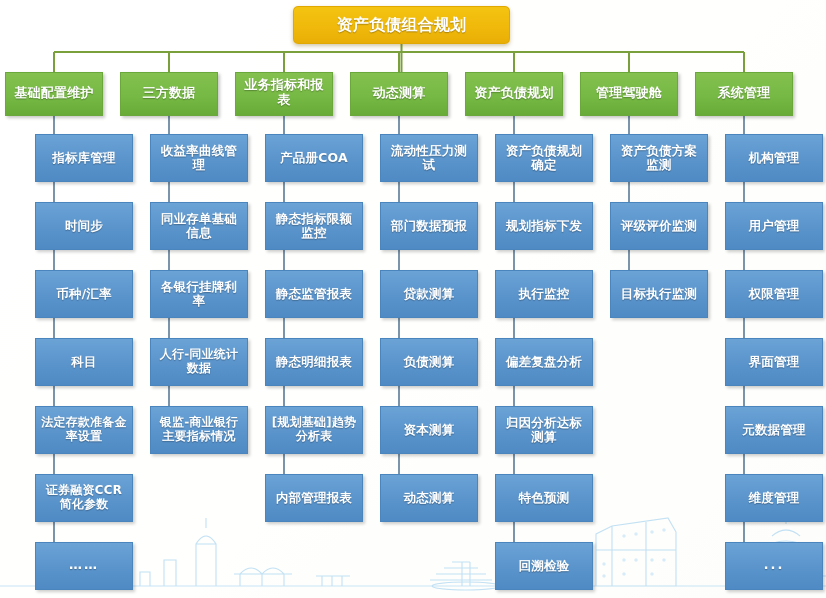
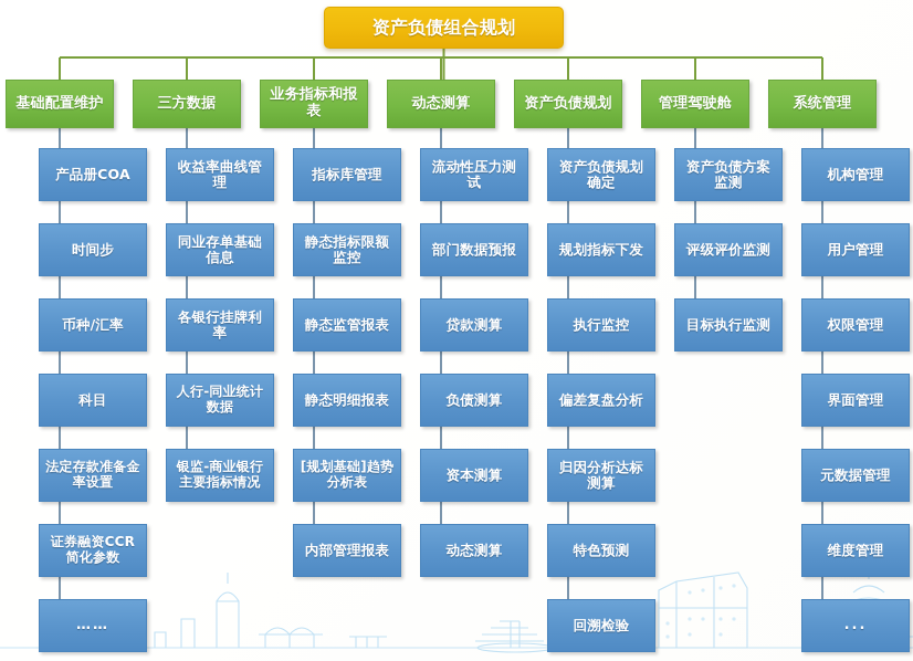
  资产负债组合规划
  基础配置维护
- 指标库管理
+ 产品册COA
  时间步
  币种/汇率
  科目
  法定存款准备金率设置
  证券融资CCR简化参数
  ……
  三方数据
  收益率曲线管理
  同业存单基础信息
  各银行挂牌利率
  人行-同业统计数据
  银监-商业银行主要指标情况
  业务指标和报表
- 产品册COA
+ 指标库管理
  静态指标限额监控
  静态监管报表
  静态明细报表
  [规划基础]趋势分析表
  内部管理报表
  动态测算
  流动性压力测试
  部门数据预报
  贷款测算
  负债测算
  资本测算
  动态测算
  资产负债规划
  资产负债规划确定
  规划指标下发
  执行监控
  偏差复盘分析
  归因分析达标测算
  特色预测
  回溯检验
  管理驾驶舱
  资产负债方案监测
  评级评价监测
  目标执行监测
  系统管理
  机构管理
  用户管理
  权限管理
  界面管理
  元数据管理
  维度管理
  ...
